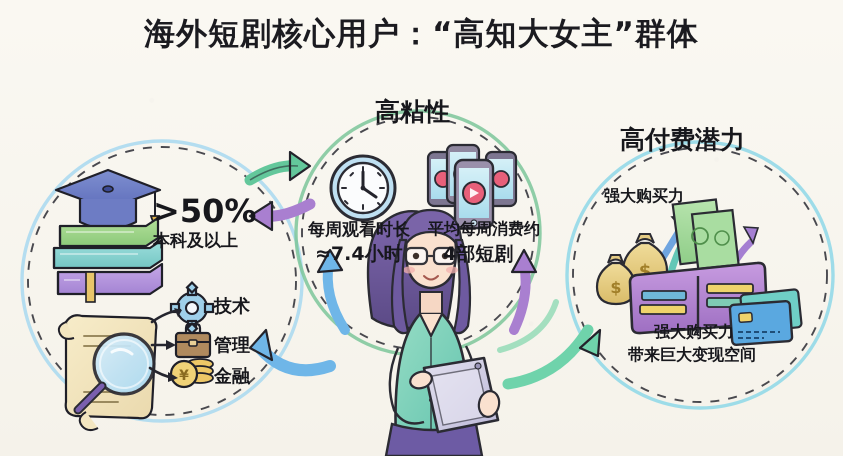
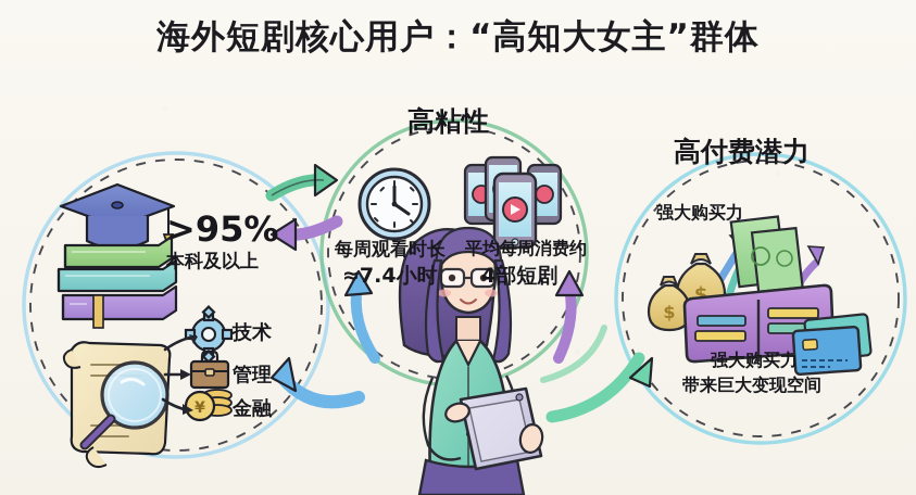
  ¥
  $
  $
  海外短剧核心用户：“高知大女主”群体
  高粘性
  高付费潜力
- >50%
+ >95%
  本科及以上
  技术
  管理
  金融
  每周观看时长
  ≈7.4小时
  平均每周消费约
  4部短剧
  强大购买力
  强大购买力
  带来巨大变现空间
